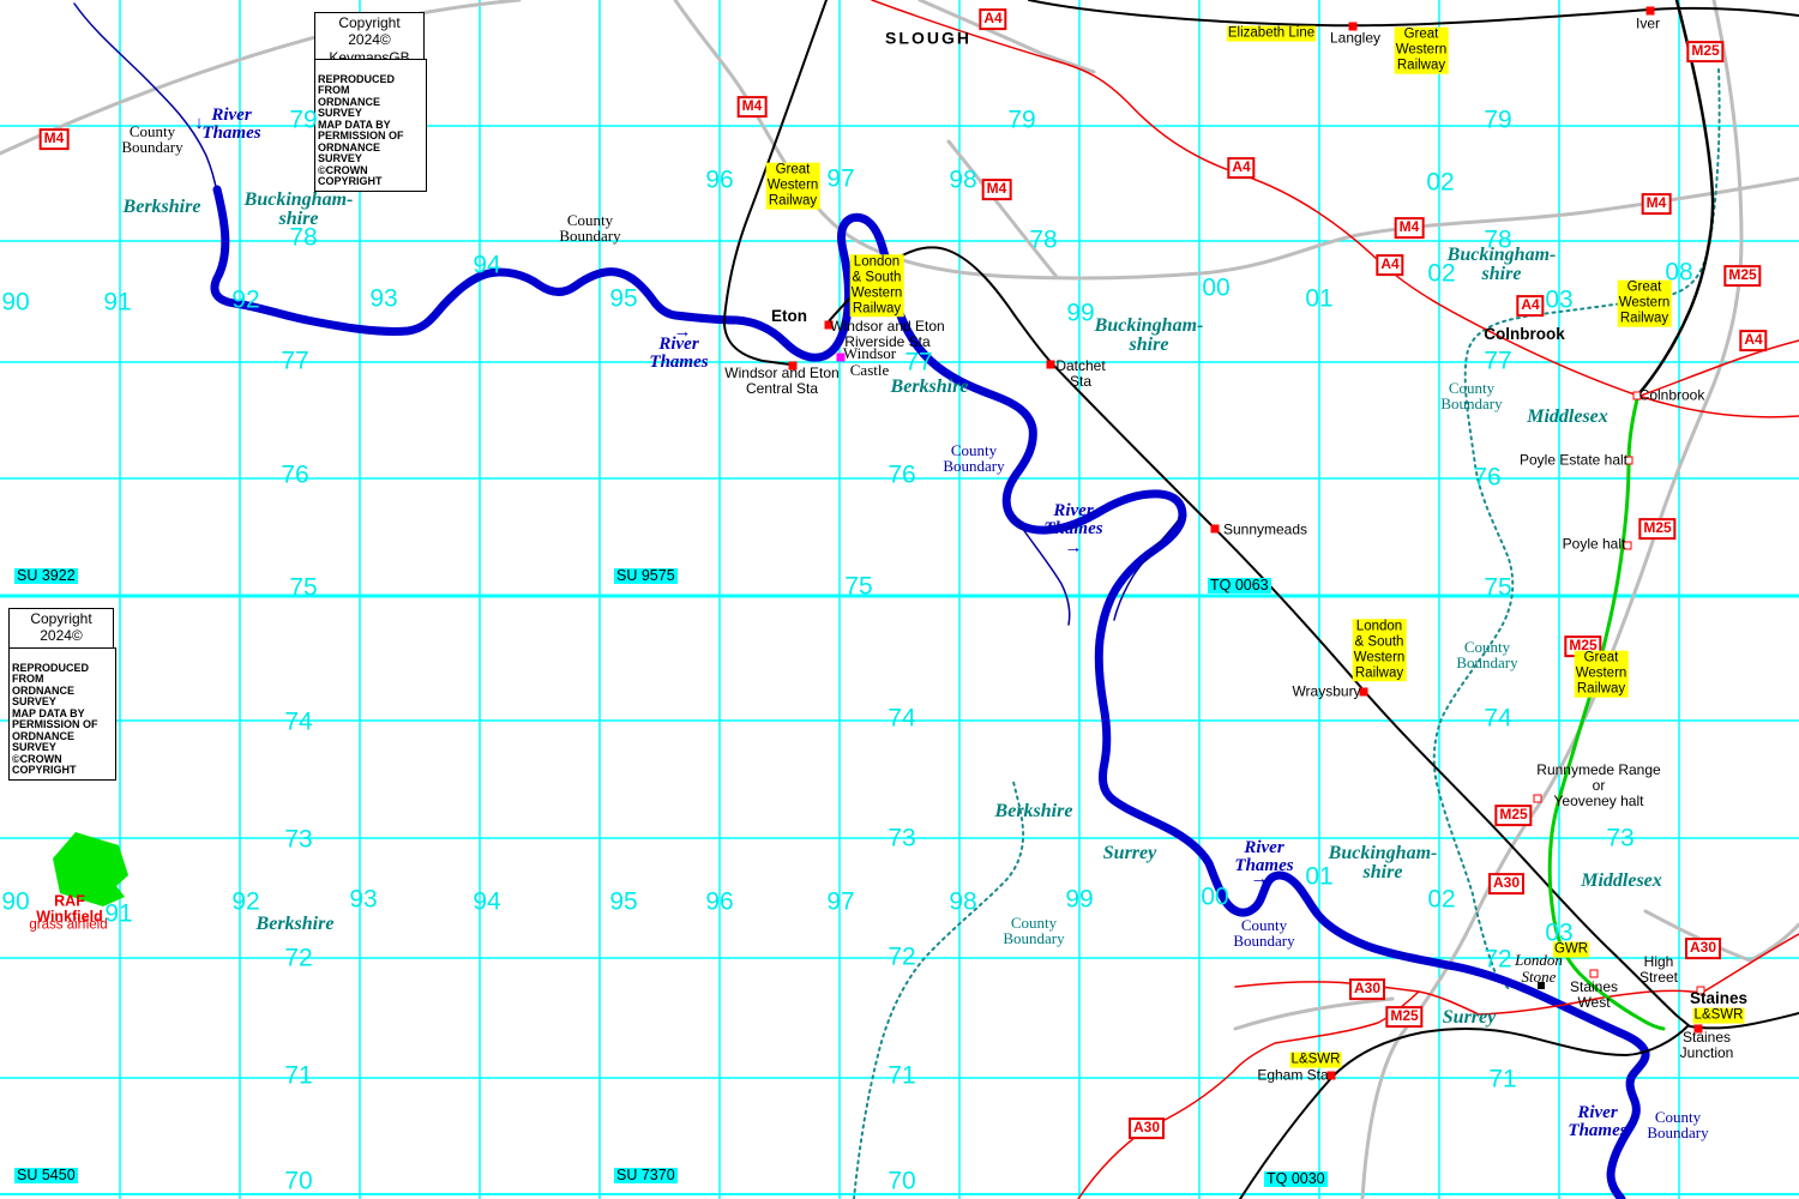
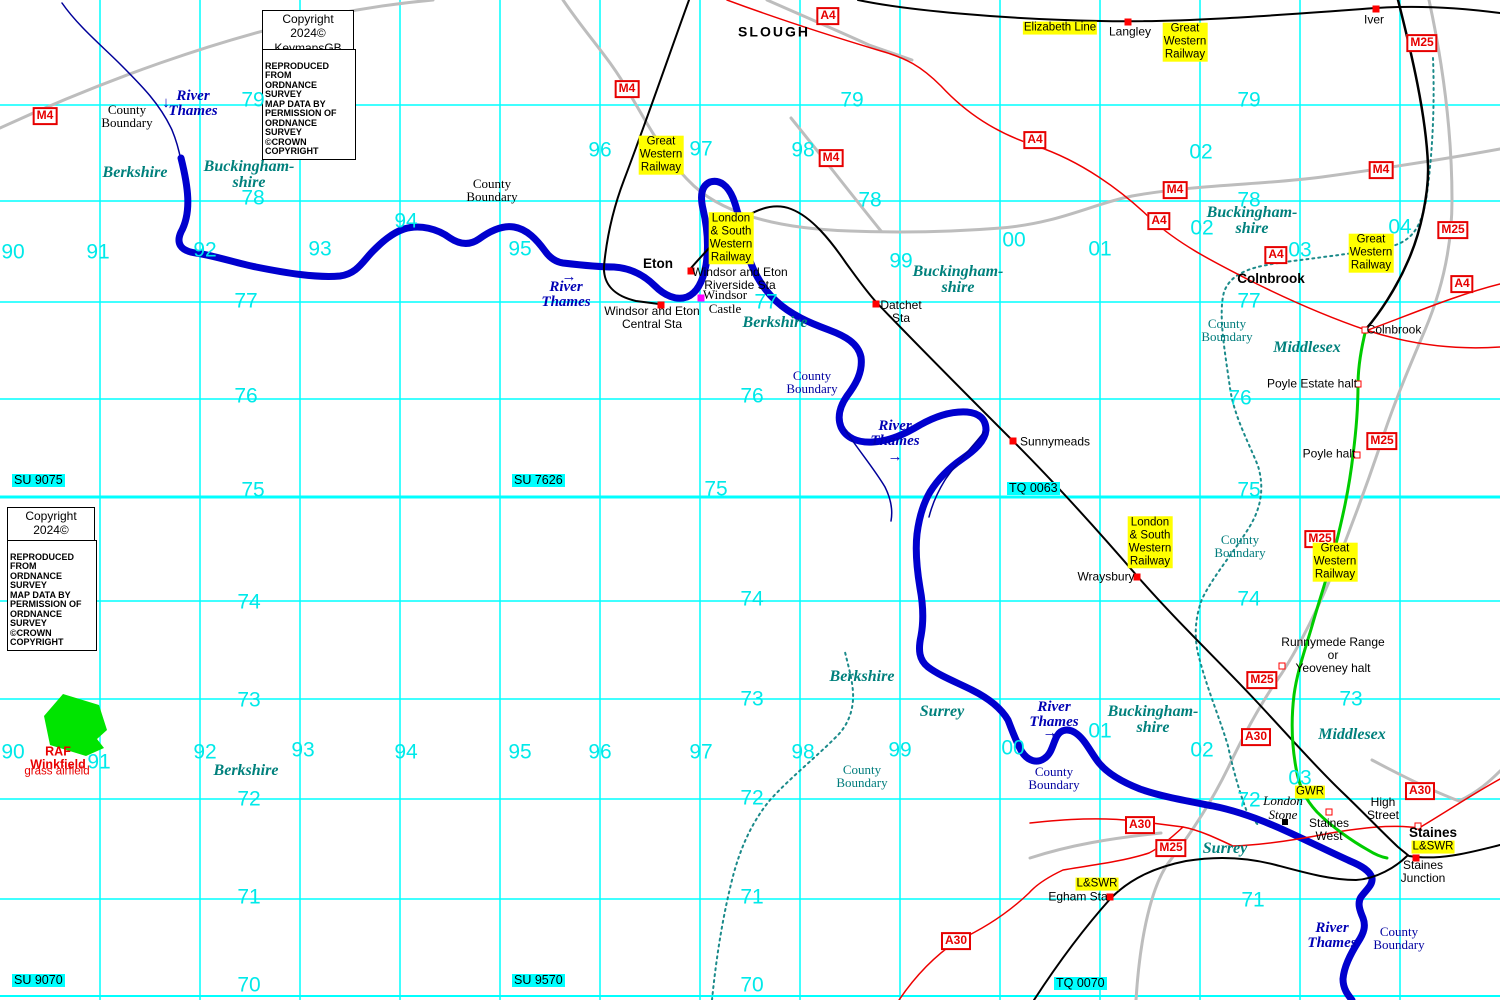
  Copyright 2024©
  KeymapsGB
  REPRODUCED FROM
  ORDNANCE SURVEY
  MAP DATA BY
  PERMISSION OF
  ORDNANCE SURVEY
  ©CROWN COPYRIGHT
  Copyright 2024©
  REPRODUCED FROM
  ORDNANCE SURVEY
  MAP DATA BY
  PERMISSION OF
  ORDNANCE SURVEY
  ©CROWN COPYRIGHT
  90
  91
  92
  93
  94
  95
  96
  97
  98
  99
  00
  01
  02
  02
  03
- 08
+ 04
  79
  78
  77
  76
  75
  74
  73
  72
  71
  70
  79
  78
  77
  76
  75
  74
  73
  72
  71
  70
  79
  78
  77
  76
  75
  74
  73
  72
  71
  90
  91
  92
  93
  94
  95
  96
  97
  98
  99
  00
  01
  02
  03
- SU 3922
+ SU 9075
- SU 9575
+ SU 7626
  TQ 0063
- SU 5450
+ SU 9070
- SU 7370
+ SU 9570
- TQ 0030
+ TQ 0070
  M4
  M4
  M4
  M4
  M4
  M25
  M25
  M25
  M25
  M25
  M25
  A4
  A4
  A4
  A4
  A4
  A30
  A30
  A30
  A30
  Elizabeth Line
  Great
  Western
  Railway
  Great
  Western
  Railway
  Great
  Western
  Railway
  Great
  Western
  Railway
  London
  & South
  Western
  Railway
  London
  & South
  Western
  Railway
  GWR
  L&SWR
  L&SWR
  SLOUGH
  Eton
  Colnbrook
  Staines
  Langley
  Iver
  Windsor and Eton
  Riverside Sta
  Windsor and Eton
  Central Sta
  Windsor
  Castle
  Datchet
  Sta
  Sunnymeads
  Wraysbury
  Poyle Estate halt
  Poyle halt
  Runnymede Range
  or
  Yeoveney halt
  Staines
  West
  High
  Street
  Staines
  Junction
  London
  Stone
  Egham Sta
  Colnbrook
  Berkshire
  Buckingham-
  shire
  Berkshire
  Buckingham-
  shire
  Buckingham-
  shire
  Middlesex
  Berkshire
  Berkshire
  Surrey
  Buckingham-
  shire
  Middlesex
  Surrey
  River
  Thames
  ↓
  River
  Thames
  →
  River
  Thames
  →
  River
  Thames
  →
  River
  Thames
  ↓
  County
  Boundary
  County
  Boundary
  County
  Boundary
  County
  Boundary
  County
  Boundary
  County
  Boundary
  County
  Boundary
  County
  Boundary
  RAF
  Winkfield
  grass airfield
